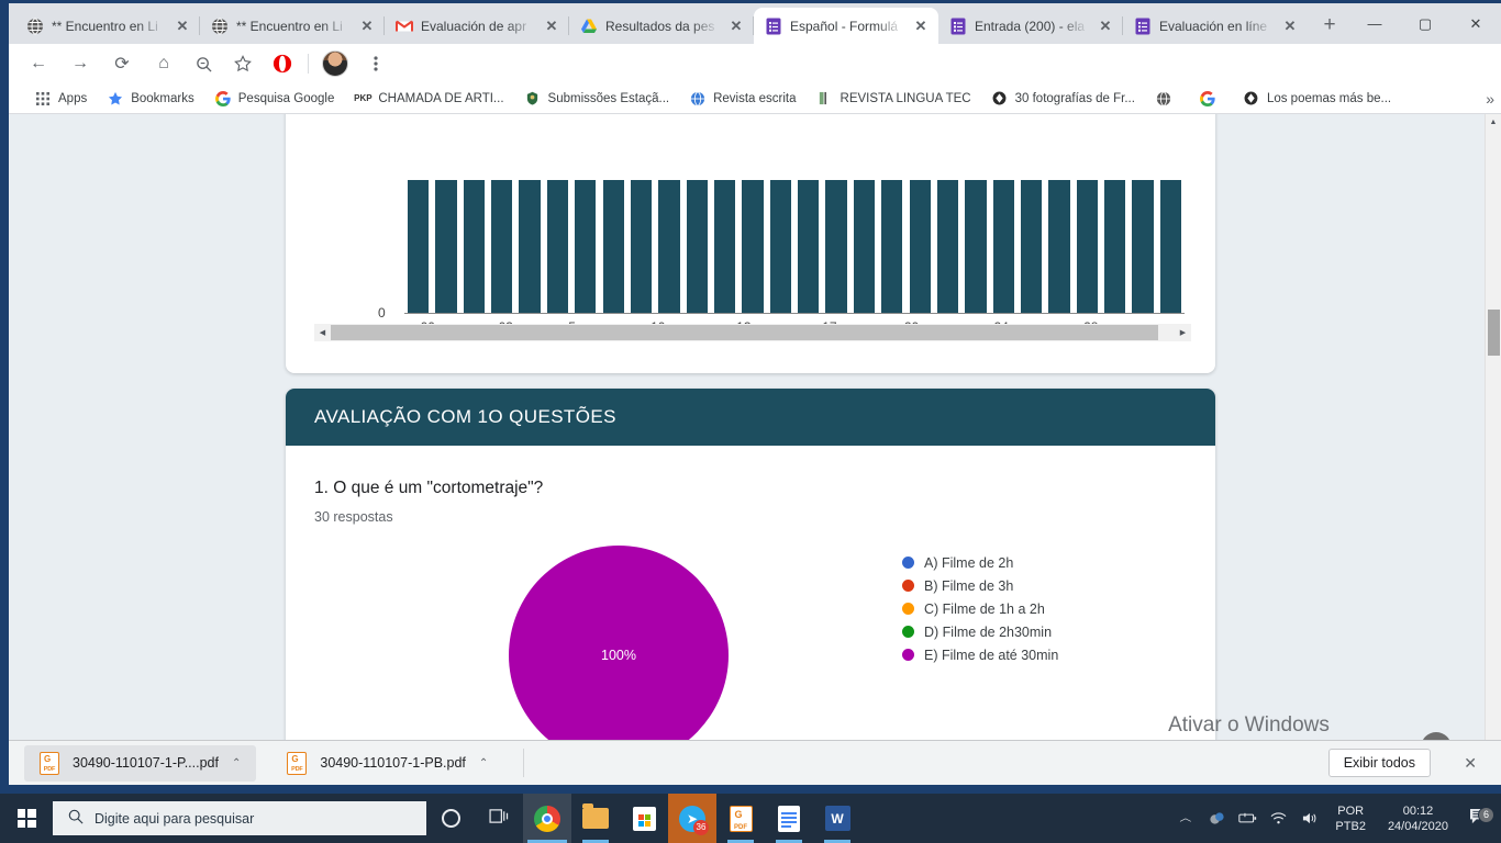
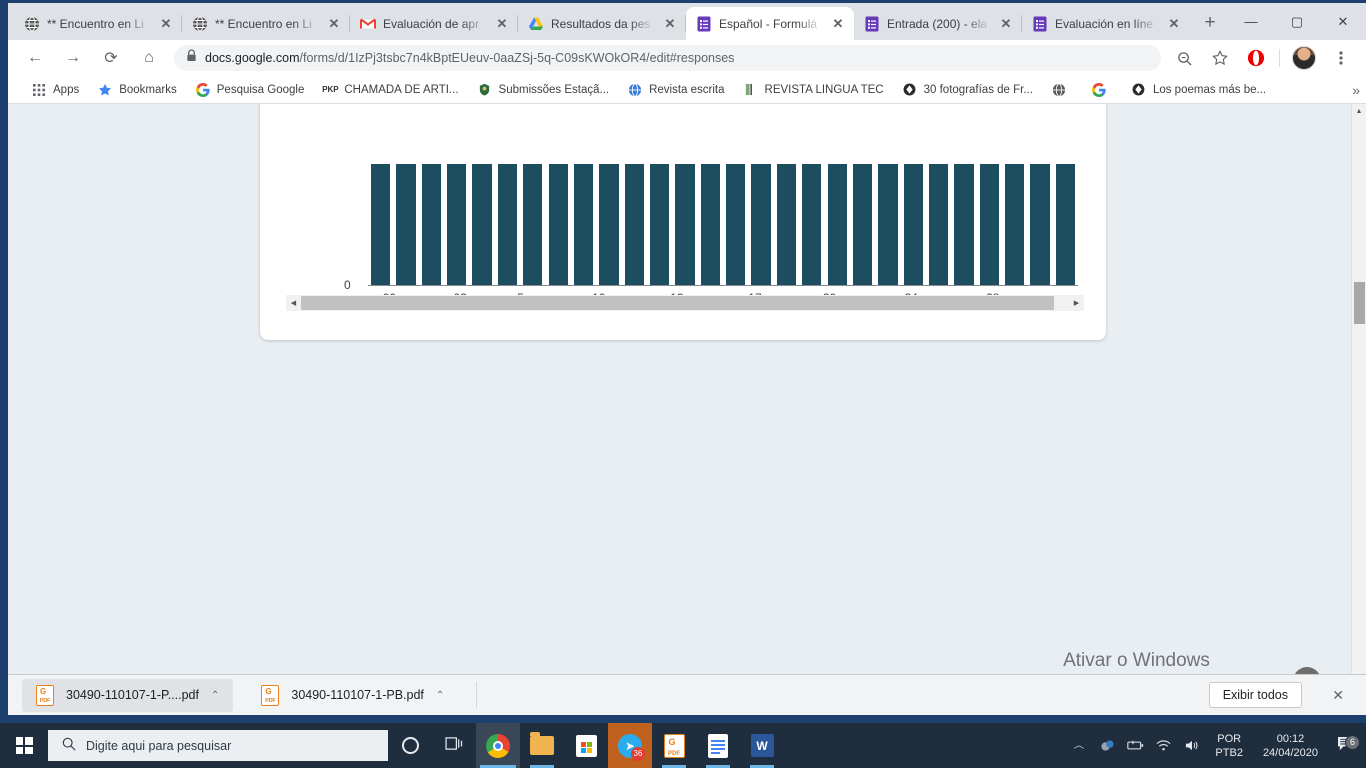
  ** Encuentro en Li
  ✕
  ** Encuentro en Li
  ✕
  Evaluación de apr
  ✕
  Resultados da pes
  ✕
  Español - Formulá
  ✕
  Entrada (200) - ela
  ✕
  Evaluación en líne
  ✕
  +
  —
  ▢
  ✕
  ←
  →
  ⟳
  ⌂
+ docs.google.com/forms/d/1IzPj3tsbc7n4kBptEUeuv-0aaZSj-5q-C09sKWOkOR4/edit#responses
  Apps
  Bookmarks
  Pesquisa Google
  PKP
  CHAMADA DE ARTI...
  Submissões Estaçã...
  Revista escrita
  REVISTA LINGUA TEC
  30 fotografías de Fr...
  Los poemas más be...
  »
  0
- AVALIAÇÃO COM 1O QUESTÕES
- 1. O que é um "cortometraje"?
- 30 respostas
- 100%
- A) Filme de 2h
- B) Filme de 3h
- C) Filme de 1h a 2h
- D) Filme de 2h30min
- E) Filme de até 30min
  Ativar o Windows
  30490-110107-1-P....pdf
  ⌃
  30490-110107-1-PB.pdf
  ⌃
  Exibir todos
  ✕
  Digite aqui para pesquisar
  ➤
  36
  W
  ︿
  POR
  PTB2
  00:12
  24/04/2020
  6
